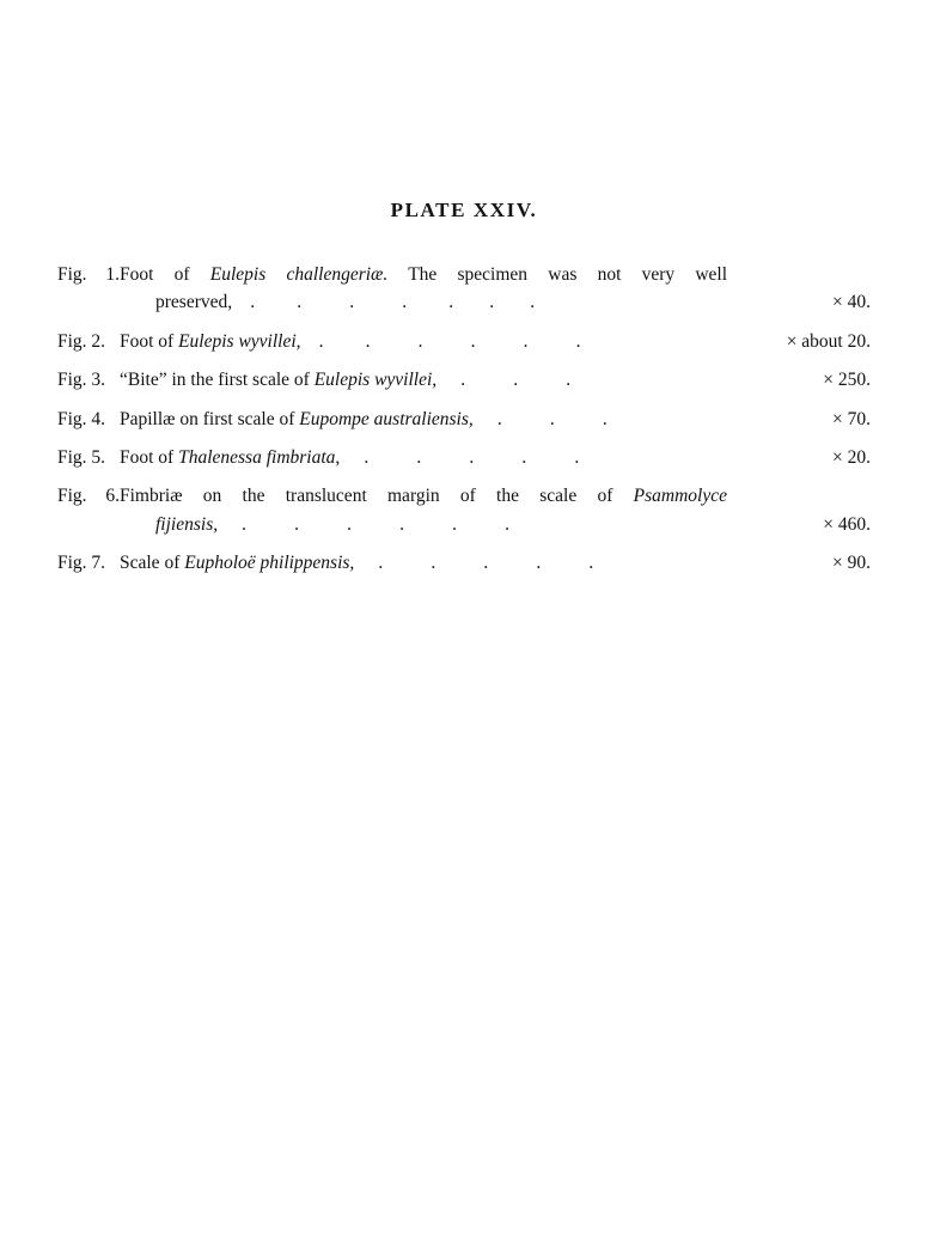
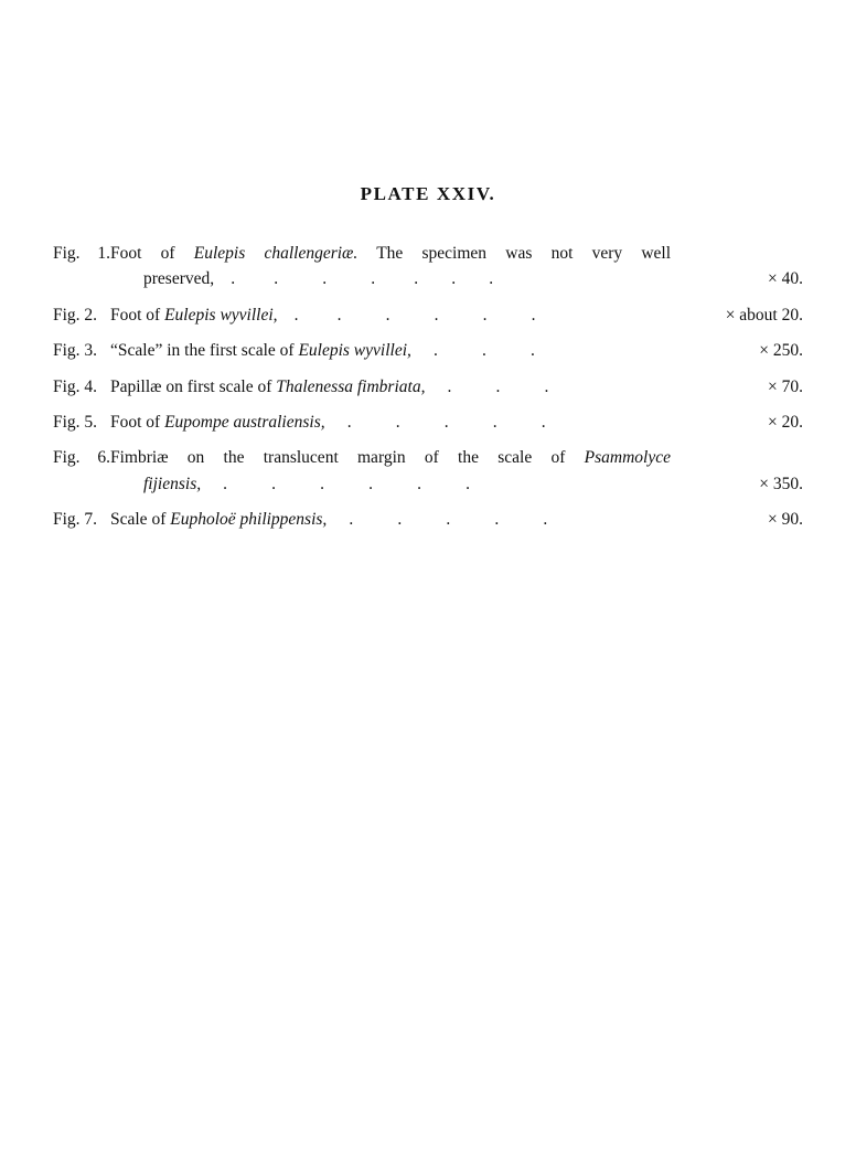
  PLATE XXIV.
  Fig. 1.Foot of Eulepis challengeriæ. The specimen was not very well
  preserved, . . . . . . .
  × 40.
  Fig. 2. Foot of Eulepis wyvillei, . . . . . .
  × about 20.
- Fig. 3. “Bite” in the first scale of Eulepis wyvillei, . . .
+ Fig. 3. “Scale” in the first scale of Eulepis wyvillei, . . .
  × 250.
- Fig. 4. Papillæ on first scale of Eupompe australiensis, . . .
+ Fig. 4. Papillæ on first scale of Thalenessa fimbriata, . . .
  × 70.
- Fig. 5. Foot of Thalenessa fimbriata, . . . . .
+ Fig. 5. Foot of Eupompe australiensis, . . . . .
  × 20.
  Fig. 6.Fimbriæ on the translucent margin of the scale of Psammolyce
  fijiensis, . . . . . .
- × 460.
+ × 350.
  Fig. 7. Scale of Eupholoë philippensis, . . . . .
  × 90.
